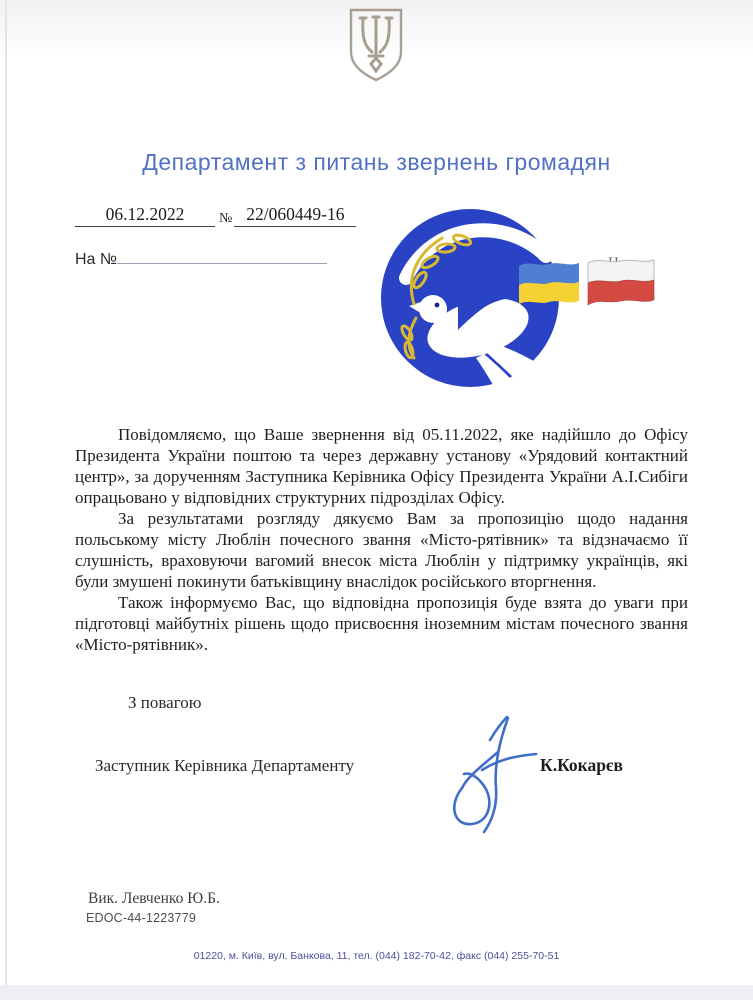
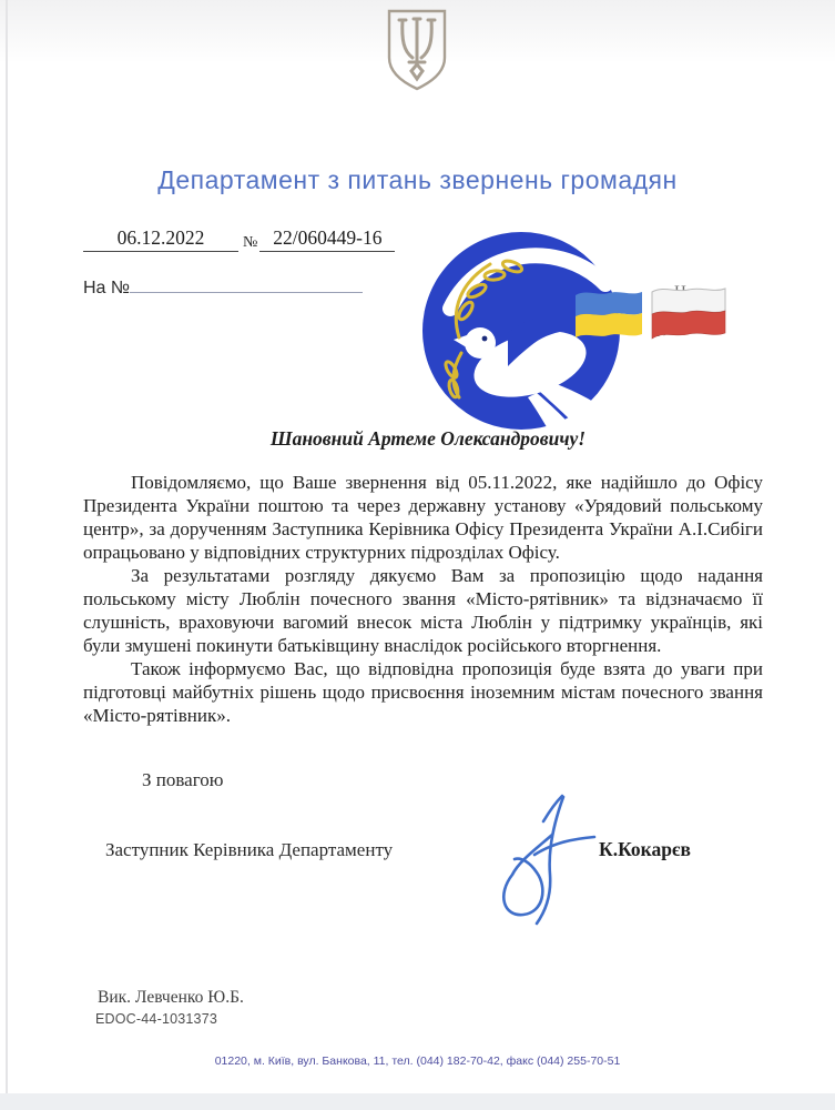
  Департамент з питань звернень громадян
  06.12.2022 № 22/060449-16
  На №
+ Шановний Артеме Олександровичу!
- Повідомляємо, що Ваше звернення від 05.11.2022, яке надійшло до Офісу Президента України поштою та через державну установу «Урядовий контактний центр», за дорученням Заступника Керівника Офісу Президента України А.І.Сибіги опрацьовано у відповідних структурних підрозділах Офісу.
+ Повідомляємо, що Ваше звернення від 05.11.2022, яке надійшло до Офісу Президента України поштою та через державну установу «Урядовий польському центр», за дорученням Заступника Керівника Офісу Президента України А.І.Сибіги опрацьовано у відповідних структурних підрозділах Офісу.
  За результатами розгляду дякуємо Вам за пропозицію щодо надання польському місту Люблін почесного звання «Місто-рятівник» та відзначаємо її слушність, враховуючи вагомий внесок міста Люблін у підтримку українців, які були змушені покинути батьківщину внаслідок російського вторгнення.
  Також інформуємо Вас, що відповідна пропозиція буде взята до уваги при підготовці майбутніх рішень щодо присвоєння іноземним містам почесного звання «Місто-рятівник».
  З повагою
  Заступник Керівника Департаменту
  К.Кокарєв
  Вик. Левченко Ю.Б.
- EDOC-44-1223779
+ EDOC-44-1031373
  01220, м. Київ, вул. Банкова, 11, тел. (044) 182-70-42, факс (044) 255-70-51
